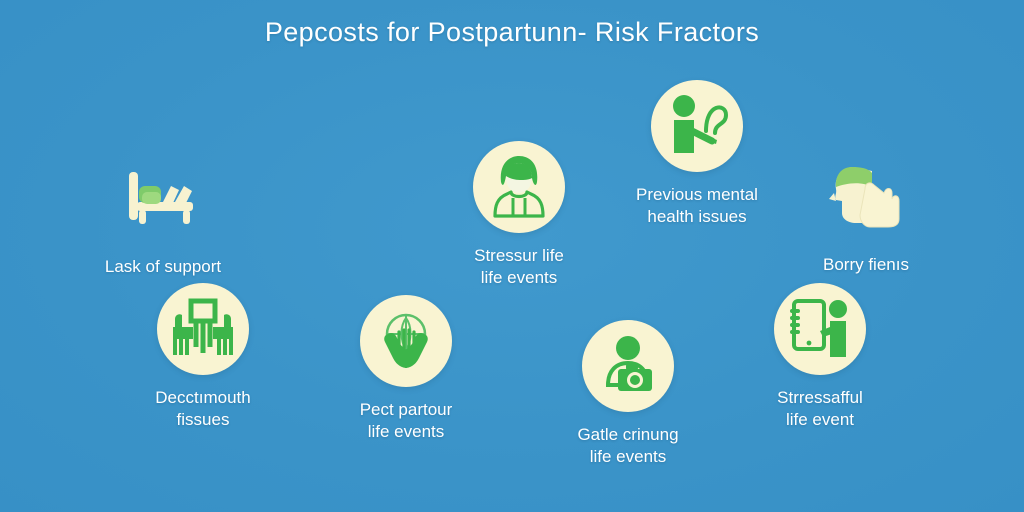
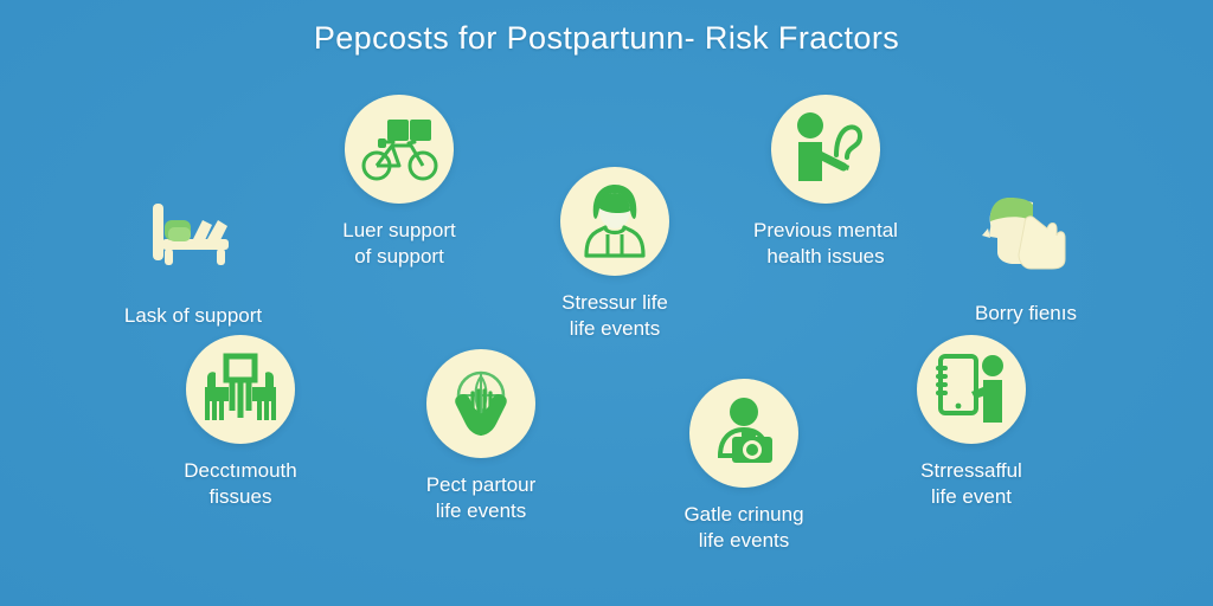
  Pepcosts for Postpartunn- Risk Fractors
  Lask of support
+ Luer support
+ of support
  Stressur life
  life events
  Previous mental
  health issues
  Borry fienıs
  Decctımouth
  fissues
  Pect partour
  life events
  Gatle crinung
  life events
  Strressafful
  life event
